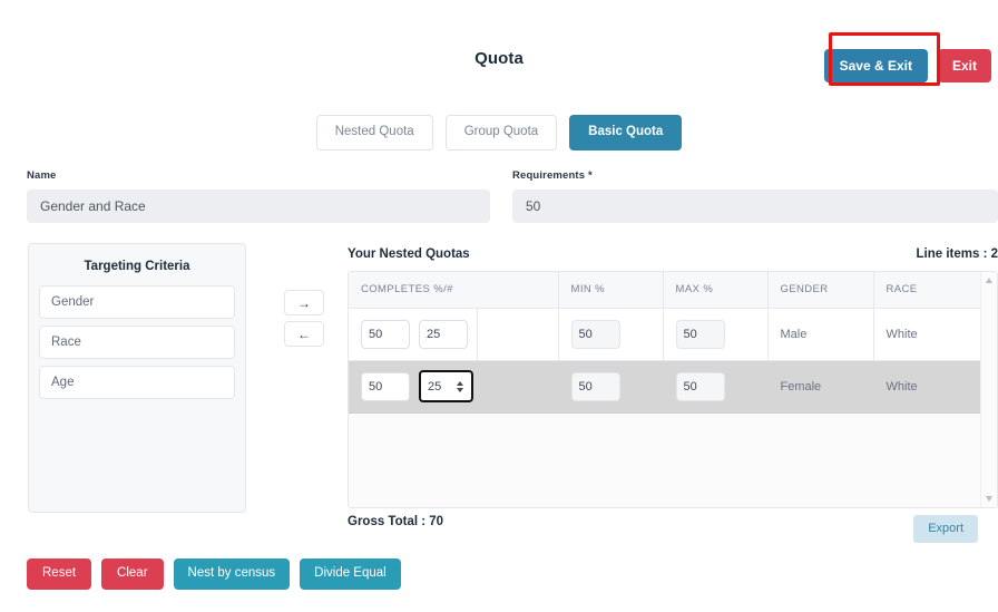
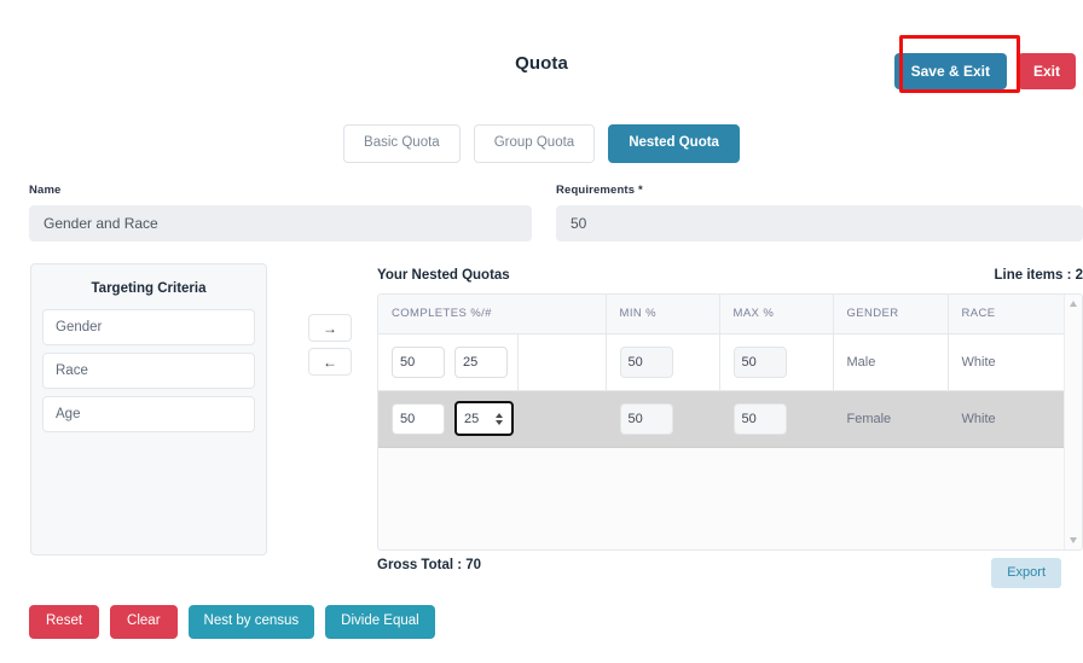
  Quota
  Save & Exit
  Exit
- Nested Quota
+ Basic Quota
  Group Quota
- Basic Quota
+ Nested Quota
  Name
  Gender and Race
  Requirements *
  50
  Targeting Criteria
  Gender
  Race
  Age
  →
  ←
  Your Nested Quotas
  Line items : 2
  COMPLETES %/#	MIN %	MAX %	GENDER	RACE
  50 25		50	50	Male	White
  50 25		50	50	Female	White
  Gross Total : 70
  Export
  Reset
  Clear
  Nest by census
  Divide Equal
